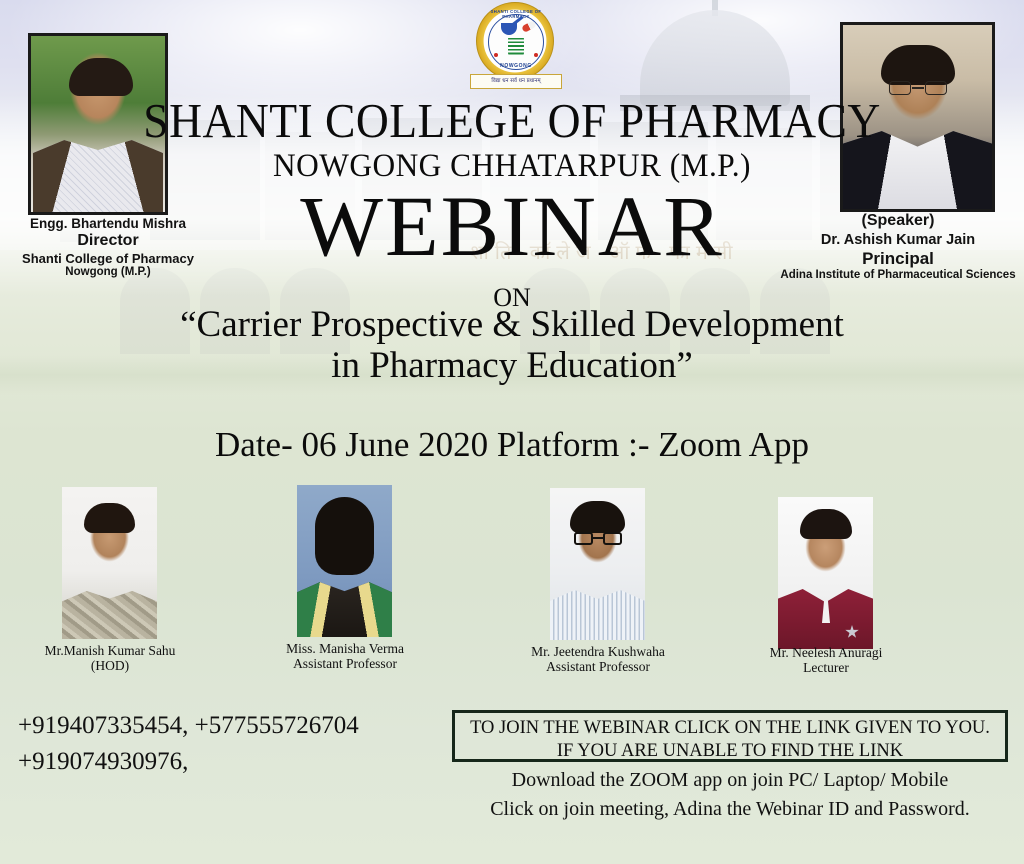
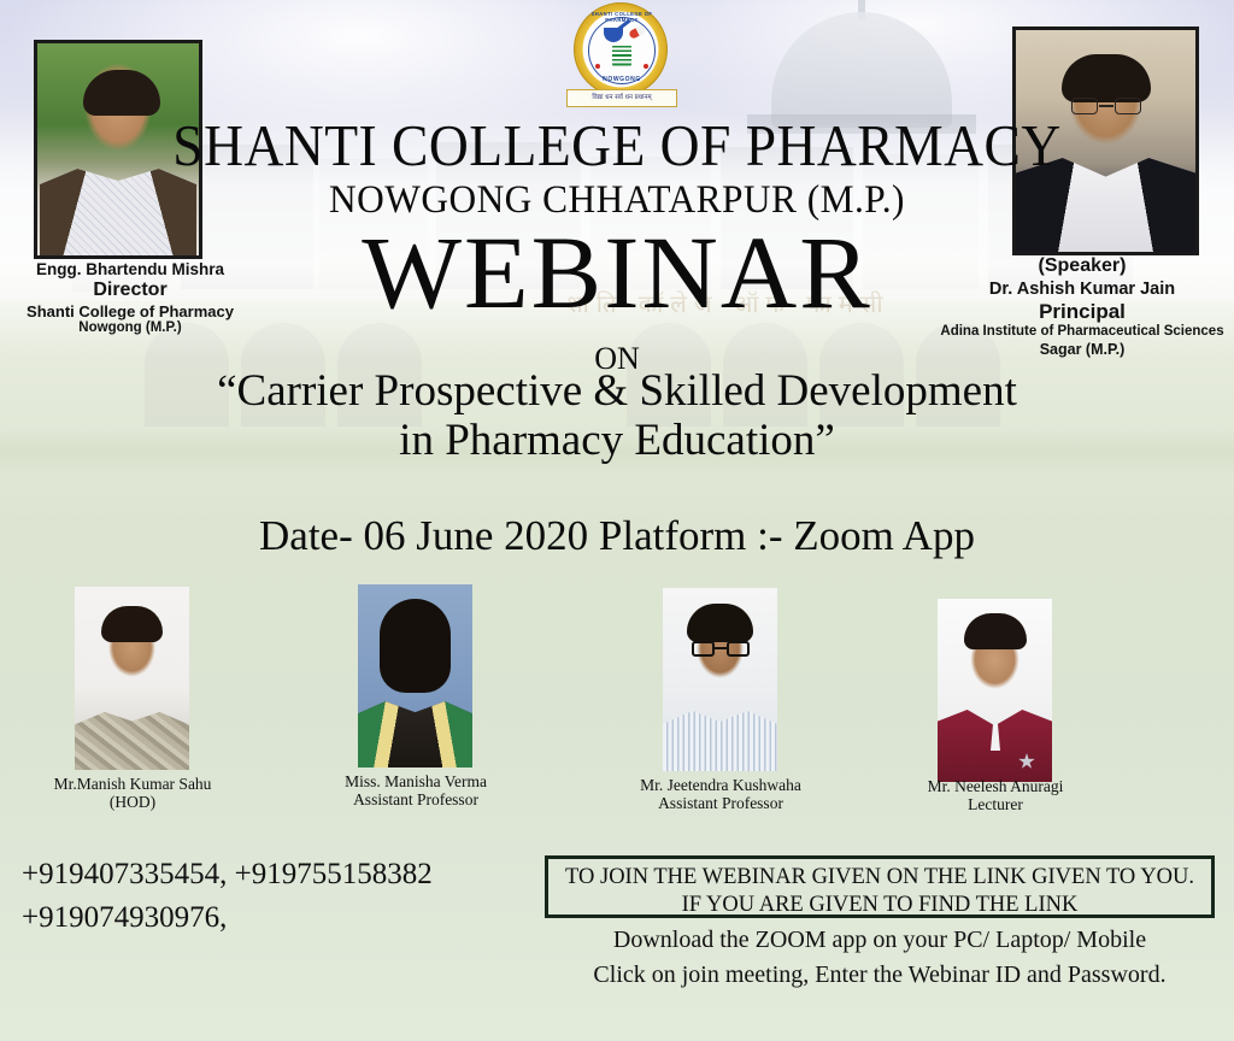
  Engg. Bhartendu Mishra
  Director
  Shanti College of Pharmacy
  Nowgong (M.P.)
  (Speaker)
  Dr. Ashish Kumar Jain
  Principal
  Adina Institute of Pharmaceutical Sciences
+ Sagar (M.P.)
  SHANTI COLLEGE OF PHARMACY
  NOWGONG CHHATARPUR (M.P.)
  WEBINAR
  ON
  “Carrier Prospective & Skilled Development
  in Pharmacy Education”
  Date- 06 June 2020 Platform :- Zoom App
  Mr.Manish Kumar Sahu
  (HOD)
  Miss. Manisha Verma
  Assistant Professor
  Mr. Jeetendra Kushwaha
  Assistant Professor
  Mr. Neelesh Anuragi
  Lecturer
- +919407335454, +577555726704
+ +919407335454, +919755158382
  +919074930976,
- TO JOIN THE WEBINAR CLICK ON THE LINK GIVEN TO YOU.
+ TO JOIN THE WEBINAR GIVEN ON THE LINK GIVEN TO YOU.
- IF YOU ARE UNABLE TO FIND THE LINK
+ IF YOU ARE GIVEN TO FIND THE LINK
- Download the ZOOM app on join PC/ Laptop/ Mobile
+ Download the ZOOM app on your PC/ Laptop/ Mobile
- Click on join meeting, Adina the Webinar ID and Password.
+ Click on join meeting, Enter the Webinar ID and Password.
